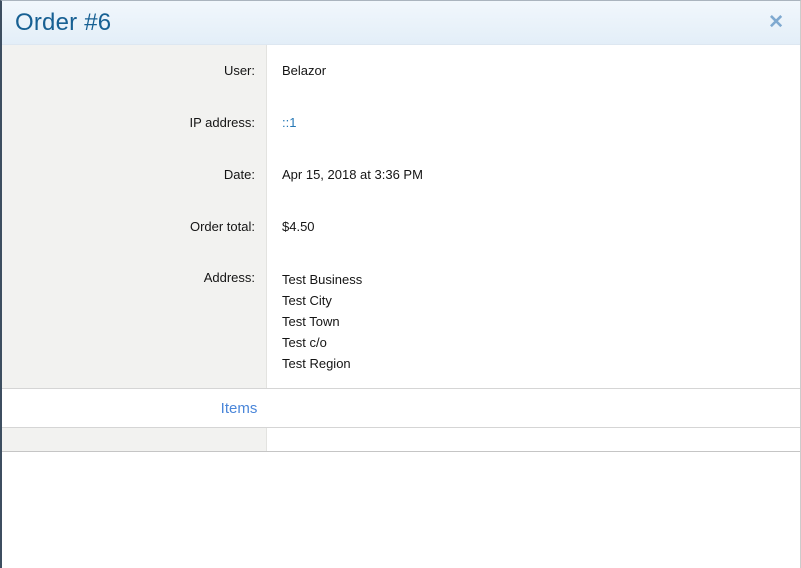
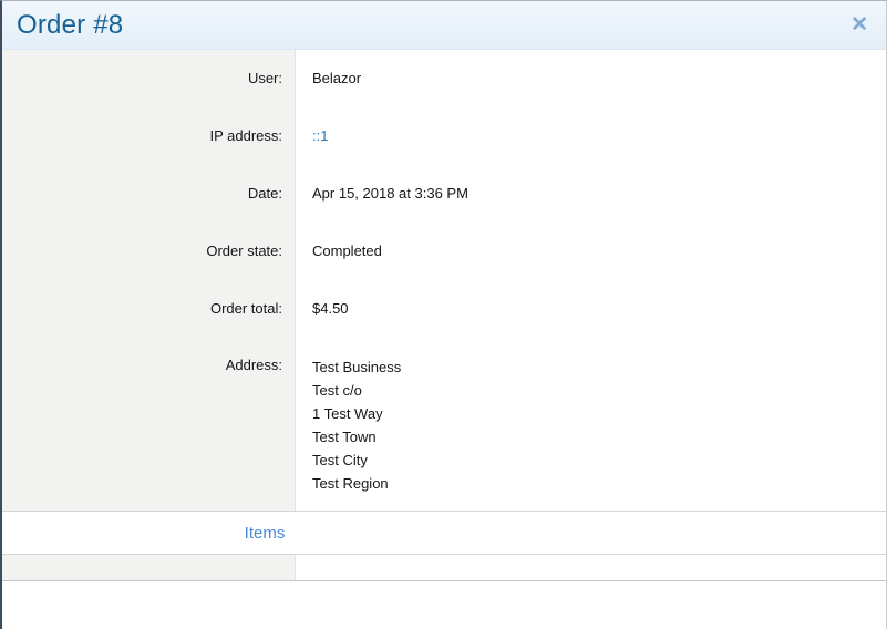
- Order #6
+ Order #8
  ✕
  User:
  Belazor
  IP address:
  ::1
  Date:
  Apr 15, 2018 at 3:36 PM
+ Order state:
+ Completed
  Order total:
  $4.50
  Address:
  Test Business
- Test City
+ Test c/o
+ 1 Test Way
  Test Town
- Test c/o
+ Test City
  Test Region
  Items
